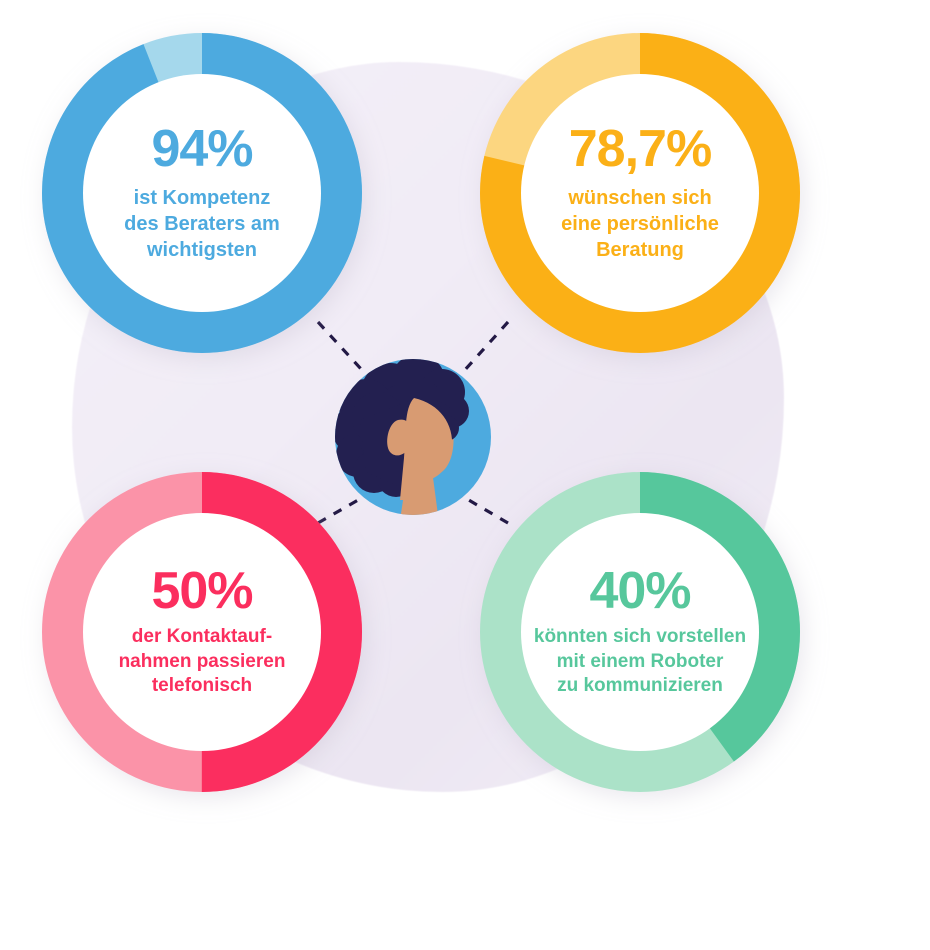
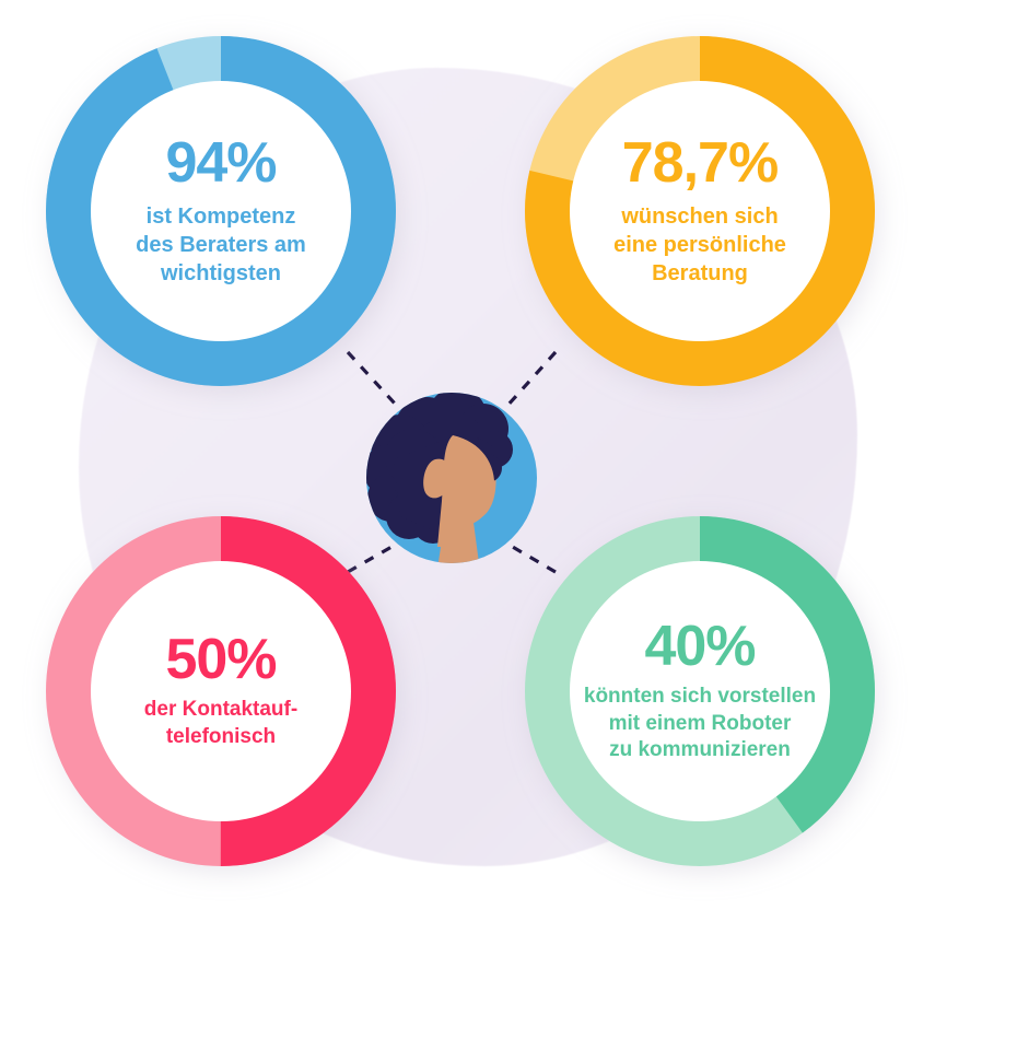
  94%
  ist Kompetenz
  des Beraters am
  wichtigsten
  78,7%
  wünschen sich
  eine persönliche
  Beratung
  50%
  der Kontaktauf-
- nahmen passieren
  telefonisch
  40%
  könnten sich vorstellen
  mit einem Roboter
  zu kommunizieren
